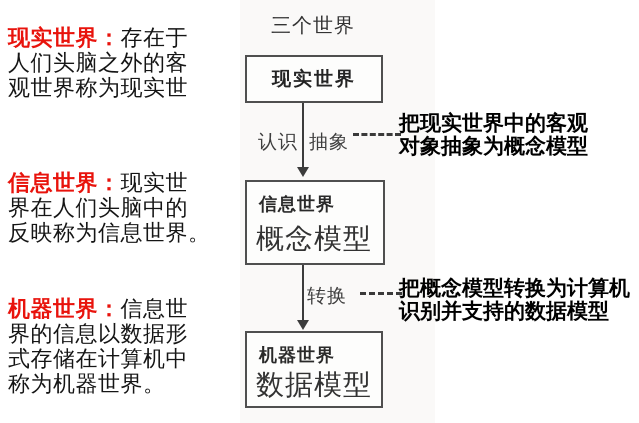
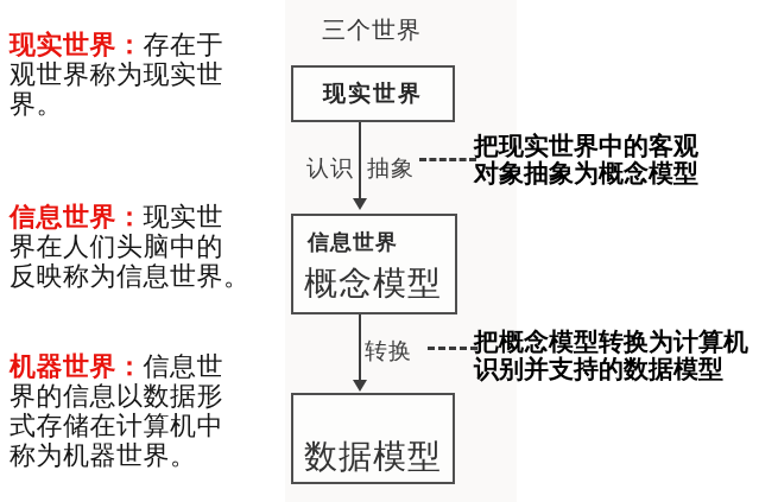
  现实世界：存在于
- 人们头脑之外的客
  观世界称为现实世
+ 界。
  信息世界：现实世
  界在人们头脑中的
  反映称为信息世界。
  机器世界：信息世
  界的信息以数据形
  式存储在计算机中
  称为机器世界。
  三个世界
  现实世界
  认识
  抽象
  把现实世界中的客观
  对象抽象为概念模型
  信息世界
  概念模型
  转换
  把概念模型转换为计算机
  识别并支持的数据模型
- 机器世界
  数据模型
